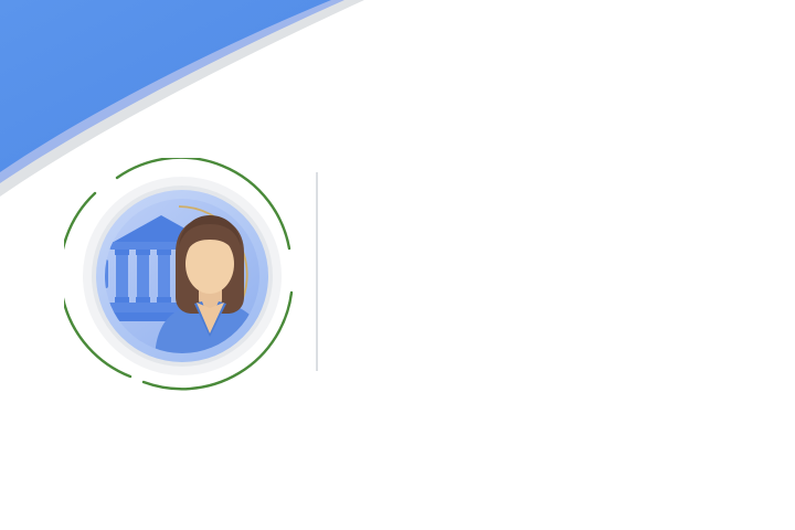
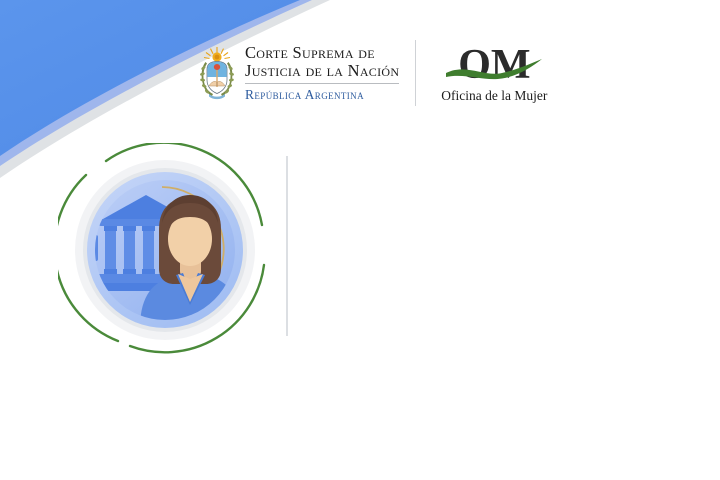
+ Corte Suprema de
+ Justicia de la Nación
+ República Argentina
+ OM
+ Oficina de la Mujer
